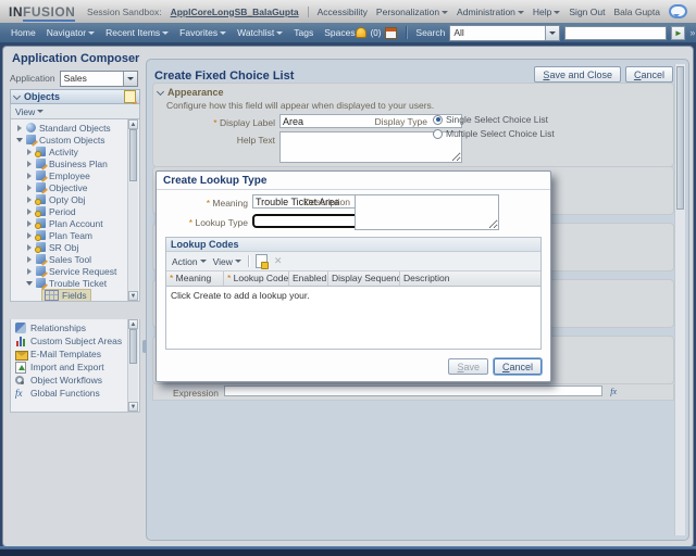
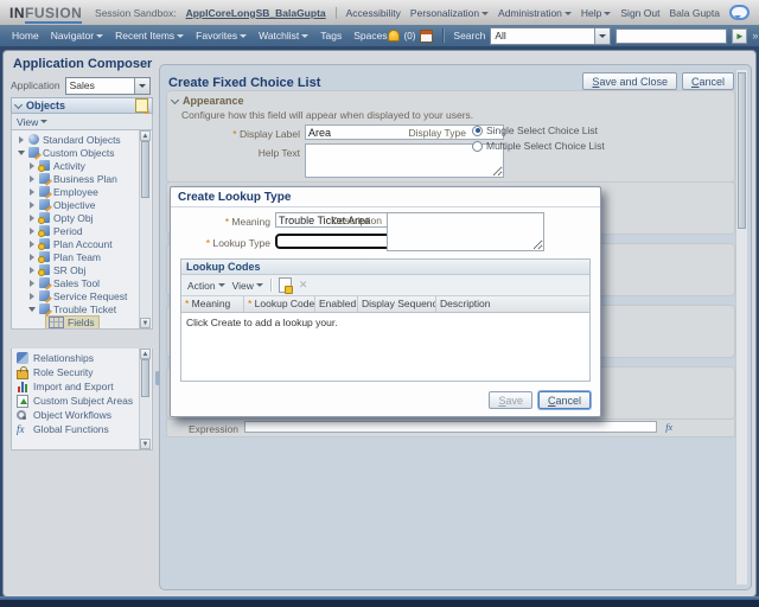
  INFUSION
  Session Sandbox:
  ApplCoreLongSB_BalaGupta
  Accessibility
  Personalization
  Administration
  Help
  Sign Out
  Bala Gupta
  Home
  Navigator
  Recent Items
  Favorites
  Watchlist
  Tags
  Spaces
  (0)
  Search
  All
  ►
  »
  Application Composer
  Application
  Sales
  Objects
  View
  Standard Objects
  Custom Objects
  Activity
  Business Plan
  Employee
  Objective
  Opty Obj
  Period
  Plan Account
  Plan Team
  SR Obj
  Sales Tool
  Service Request
  Trouble Ticket
  Fields
  Relationships
+ Role Security
- Custom Subject Areas
+ Import and Export
- E-Mail Templates
- Import and Export
+ Custom Subject Areas
  Object Workflows
  fx
  Global Functions
  Create Fixed Choice List
  Save and Close
  Cancel
  Appearance
  Configure how this field will appear when displayed to your users.
  Display Label
  Area
  Help Text
  Display Type
  Single Select Choice List
  Multiple Select Choice List
  Expression
  fx
  Create Lookup Type
  Meaning
  Trouble Ticket Area
  Lookup Type
  Description
  Lookup Codes
  Action
  View
  ✕
  Meaning
  Lookup Code
  Enabled
  Display Sequenc
  Description
  Click Create to add a lookup your.
  Save
  Cancel
